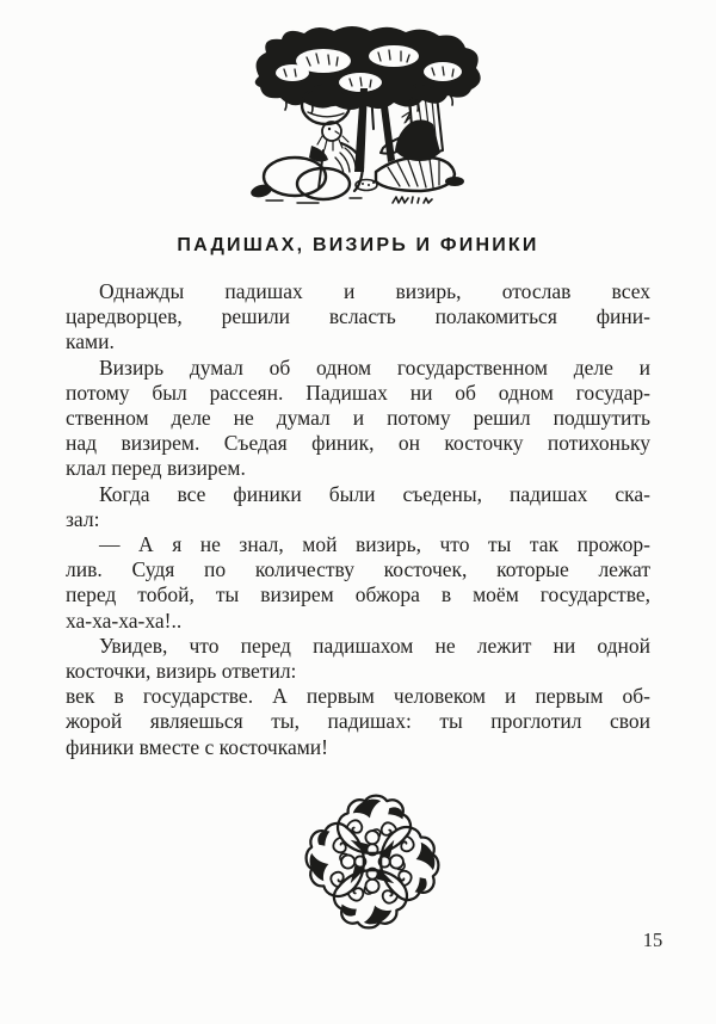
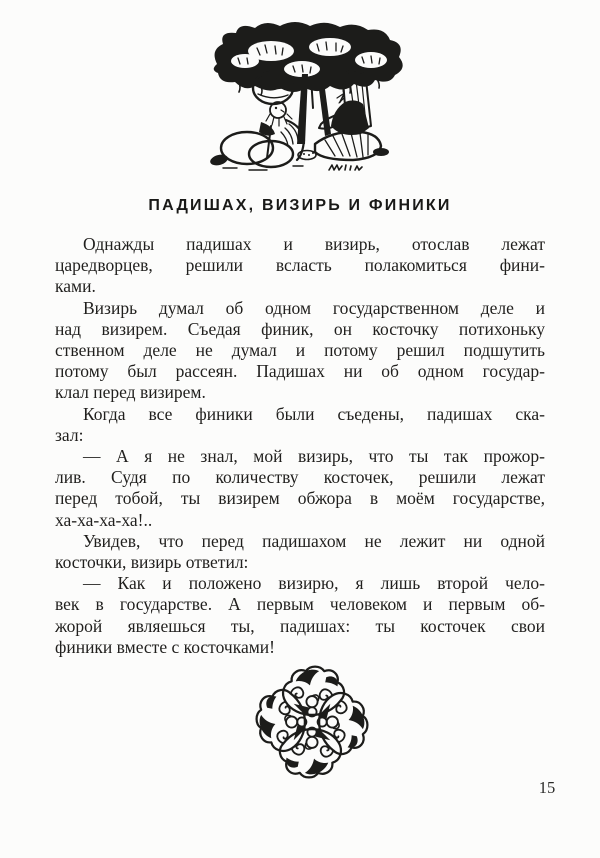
  ПАДИШАХ, ВИЗИРЬ И ФИНИКИ
- Однажды падишах и визирь, отослав всех
+ Однажды падишах и визирь, отослав лежат
  царедворцев, решили всласть полакомиться фини-
  ками.
  Визирь думал об одном государственном деле и
- потому был рассеян. Падишах ни об одном государ-
+ над визирем. Съедая финик, он косточку потихоньку
  ственном деле не думал и потому решил подшутить
- над визирем. Съедая финик, он косточку потихоньку
+ потому был рассеян. Падишах ни об одном государ-
  клал перед визирем.
  Когда все финики были съедены, падишах ска-
  зал:
  — А я не знал, мой визирь, что ты так прожор-
- лив. Судя по количеству косточек, которые лежат
+ лив. Судя по количеству косточек, решили лежат
  перед тобой, ты визирем обжора в моём государстве,
  ха-ха-ха-ха!..
  Увидев, что перед падишахом не лежит ни одной
  косточки, визирь ответил:
+ — Как и положено визирю, я лишь второй чело-
  век в государстве. А первым человеком и первым об-
- жорой являешься ты, падишах: ты проглотил свои
+ жорой являешься ты, падишах: ты косточек свои
  финики вместе с косточками!
  15
